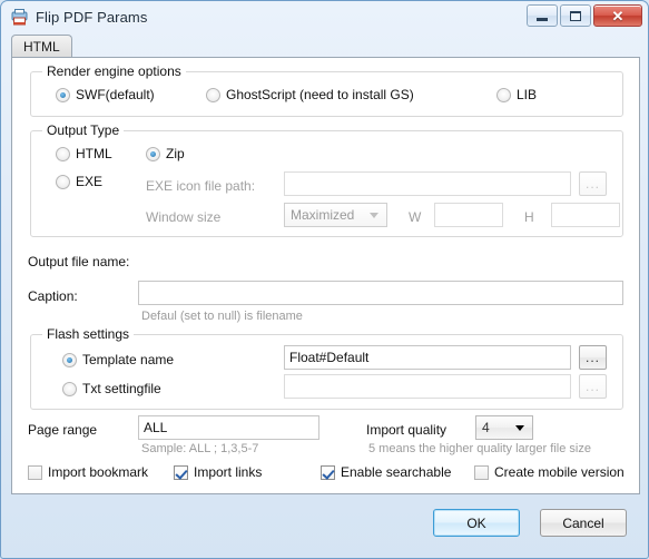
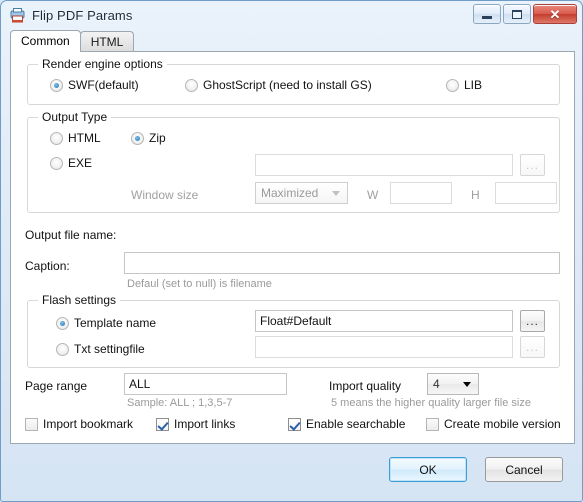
  Flip PDF Params
  ✕
+ Common
  HTML
  Render engine options
  SWF(default)
  GhostScript (need to install GS)
  LIB
  Output Type
  HTML
  Zip
  EXE
- EXE icon file path:
  ...
  Window size
  Maximized
  W
  H
  Output file name:
  Caption:
  Defaul (set to null) is filename
  Flash settings
  Template name
  Float#Default
  ...
  Txt settingfile
  ...
  Page range
  ALL
  Sample: ALL ; 1,3,5-7
  Import quality
  4
  5 means the higher quality larger file size
  Import bookmark
  Import links
  Enable searchable
  Create mobile version
  OK
  Cancel
